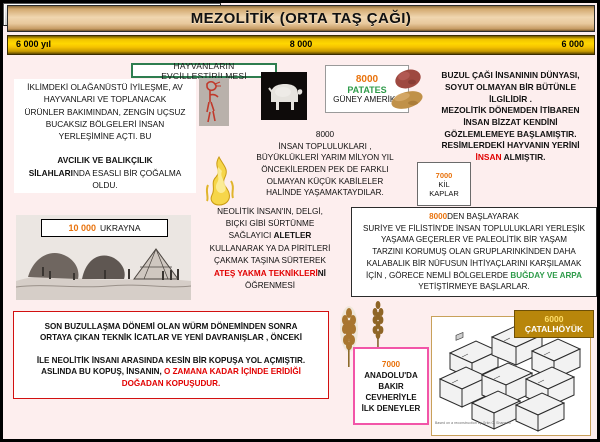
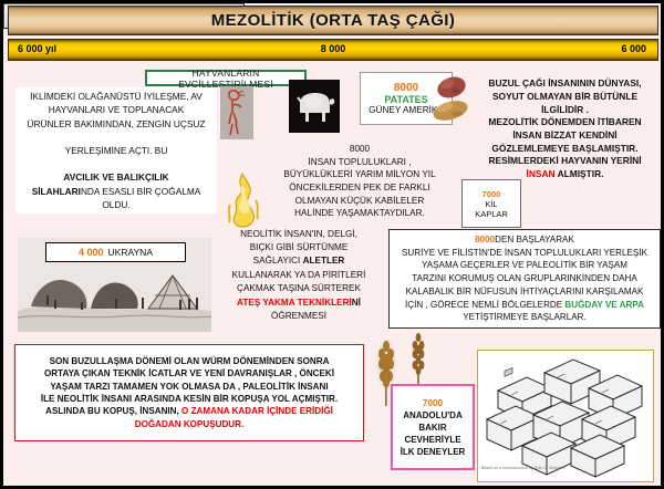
  MEZOLİTİK (ORTA TAŞ ÇAĞI)
  6 000 yıl
  8 000
  6 000
  HAYVANLARIN EVCİLLEŞTİRİLMESİ
  8000
  PATATES
  GÜNEY AMERİK
  İKLİMDEKİ OLAĞANÜSTÜ İYİLEŞME, AV
  HAYVANLARI VE TOPLANACAK
  ÜRÜNLER BAKIMINDAN, ZENGİN UÇSUZ
- BUCAKSIZ BÖLGELERİ İNSAN
  YERLEŞİMİNE AÇTI. BU
  AVCILIK VE BALIKÇILIK
  SİLAHLARINDA ESASLI BİR ÇOĞALMA
  OLDU.
  8000
  İNSAN TOPLULUKLARI ,
  BÜYÜKLÜKLERİ YARIM MİLYON YIL
  ÖNCEKİLERDEN PEK DE FARKLI
  OLMAYAN KÜÇÜK KABİLELER
  HALİNDE YAŞAMAKTAYDILAR.
  BUZUL ÇAĞI İNSANININ DÜNYASI,
  SOYUT OLMAYAN BİR BÜTÜNLE
  İLGİLİDİR .
  MEZOLİTİK DÖNEMDEN İTİBAREN
  İNSAN BİZZAT KENDİNİ
  GÖZLEMLEMEYE BAŞLAMIŞTIR.
  RESİMLERDEKİ HAYVANIN YERİNİ
  İNSAN ALMIŞTIR.
  7000
  KİL
  KAPLAR
  NEOLİTİK İNSAN'IN, DELGİ,
  BIÇKI GİBİ SÜRTÜNME
  SAĞLAYICI ALETLER
  KULLANARAK YA DA PİRİTLERİ
  ÇAKMAK TAŞINA SÜRTEREK
  ATEŞ YAKMA TEKNİKLERİNİ
  ÖĞRENMESİ
  8000DEN BAŞLAYARAK
  SURİYE VE FİLİSTİN'DE İNSAN TOPLULUKLARI YERLEŞİK
  YAŞAMA GEÇERLER VE PALEOLİTİK BİR YAŞAM
  TARZINI KORUMUŞ OLAN GRUPLARINKİNDEN DAHA
  KALABALIK BİR NÜFUSUN İHTİYAÇLARINI KARŞILAMAK
  İÇİN , GÖRECE NEMLİ BÖLGELERDE BUĞDAY VE ARPA
  YETİŞTİRMEYE BAŞLARLAR.
- 10 000
+ 4 000
  UKRAYNA
  SON BUZULLAŞMA DÖNEMİ OLAN WÜRM DÖNEMİNDEN SONRA
  ORTAYA ÇIKAN TEKNİK İCATLAR VE YENİ DAVRANIŞLAR , ÖNCEKİ
+ YAŞAM TARZI TAMAMEN YOK OLMASA DA , PALEOLİTİK İNSANI
  İLE NEOLİTİK İNSANI ARASINDA KESİN BİR KOPUŞA YOL AÇMIŞTIR.
  ASLINDA BU KOPUŞ, İNSANIN, O ZAMANA KADAR İÇİNDE ERİDİĞİ
  DOĞADAN KOPUŞUDUR.
  7000
  ANADOLU'DA
  BAKIR
  CEVHERİYLE
  İLK DENEYLER
- 6000
- ÇATALHÖYÜK
